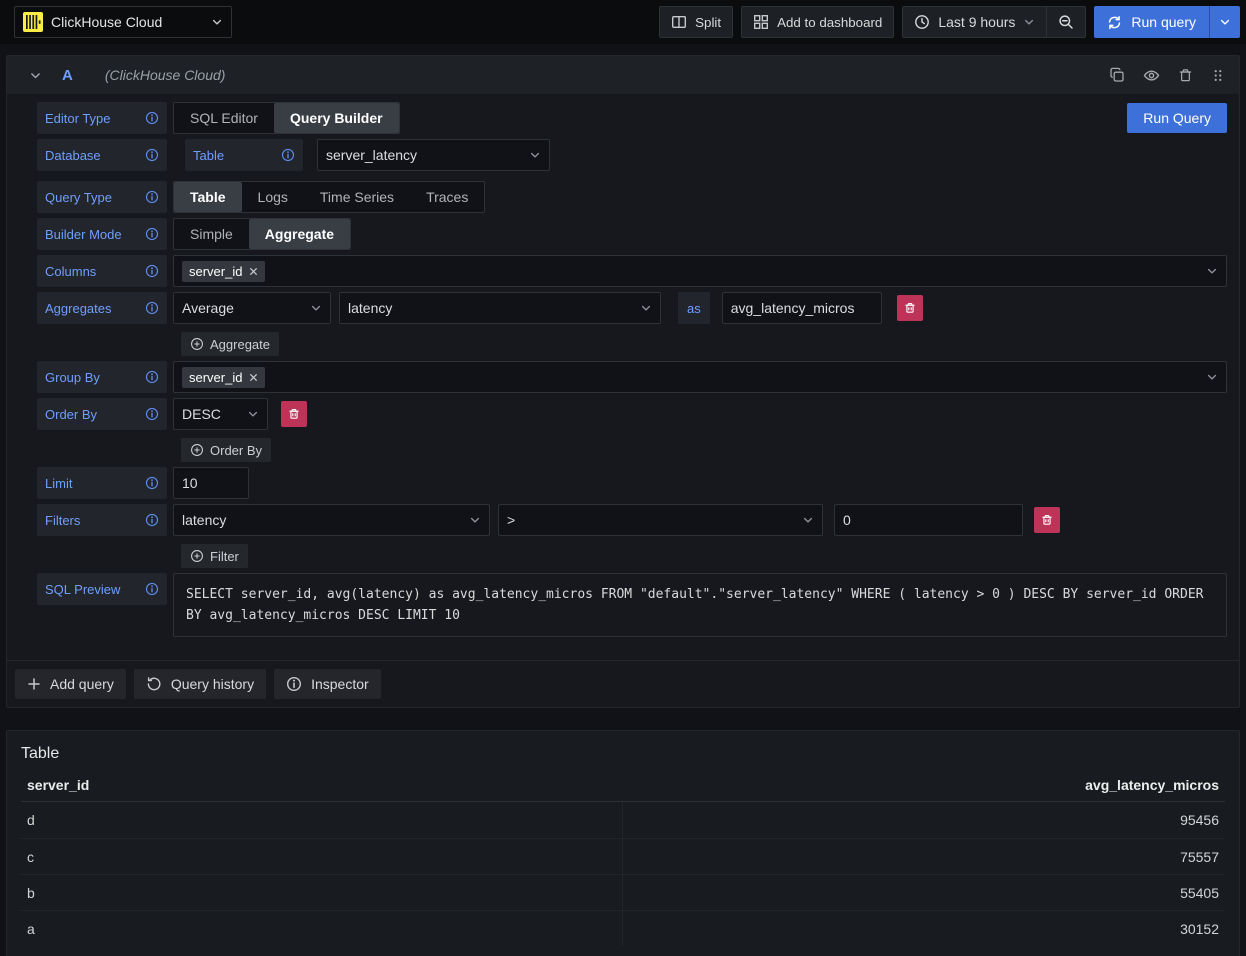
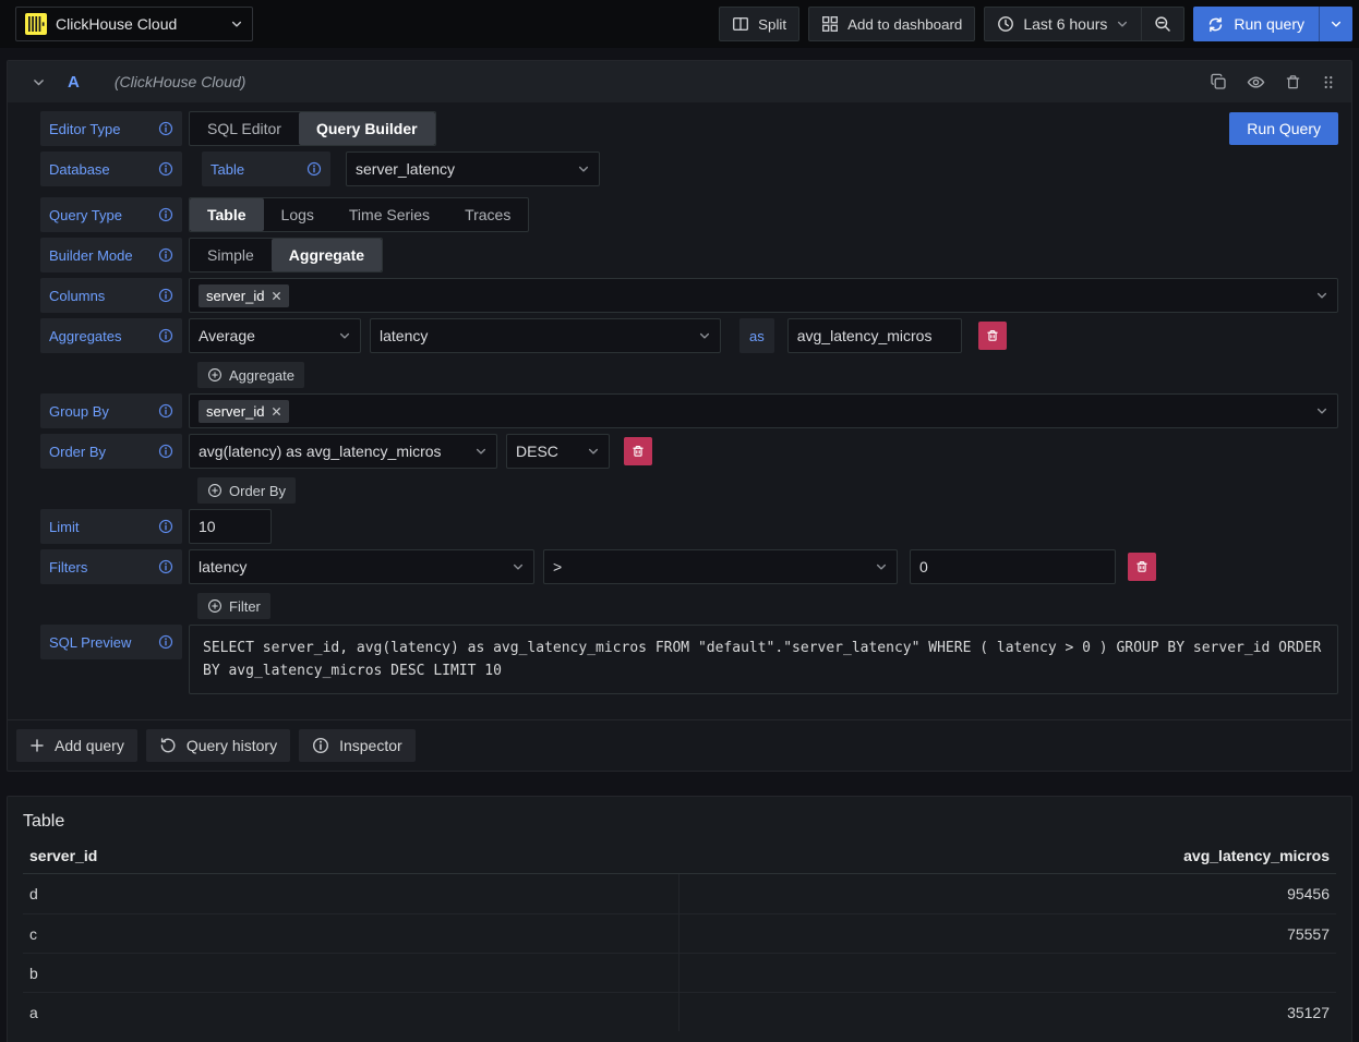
  ClickHouse Cloud
  Split
  Add to dashboard
- Last 9 hours
+ Last 6 hours
  Run query
  A
  (ClickHouse Cloud)
  Editor Type
  SQL Editor
  Query Builder
  Run Query
  Database
  Table
  server_latency
  Query Type
  Table
  Logs
  Time Series
  Traces
  Builder Mode
  Simple
  Aggregate
  Columns
  server_id
  Aggregates
  Average
  latency
  as
  avg_latency_micros
  Aggregate
  Group By
  server_id
  Order By
+ avg(latency) as avg_latency_micros
  DESC
  Order By
  Limit
  10
  Filters
  latency
  >
  0
  Filter
  SQL Preview
- SELECT server_id, avg(latency) as avg_latency_micros FROM "default"."server_latency" WHERE ( latency > 0 ) DESC BY server_id ORDER BY avg_latency_micros DESC LIMIT 10
+ SELECT server_id, avg(latency) as avg_latency_micros FROM "default"."server_latency" WHERE ( latency > 0 ) GROUP BY server_id ORDER BY avg_latency_micros DESC LIMIT 10
  Add query
  Query history
  Inspector
  Table
  server_id
  avg_latency_micros
  d
  95456
  c
  75557
  b
- 55405
  a
- 30152
+ 35127
